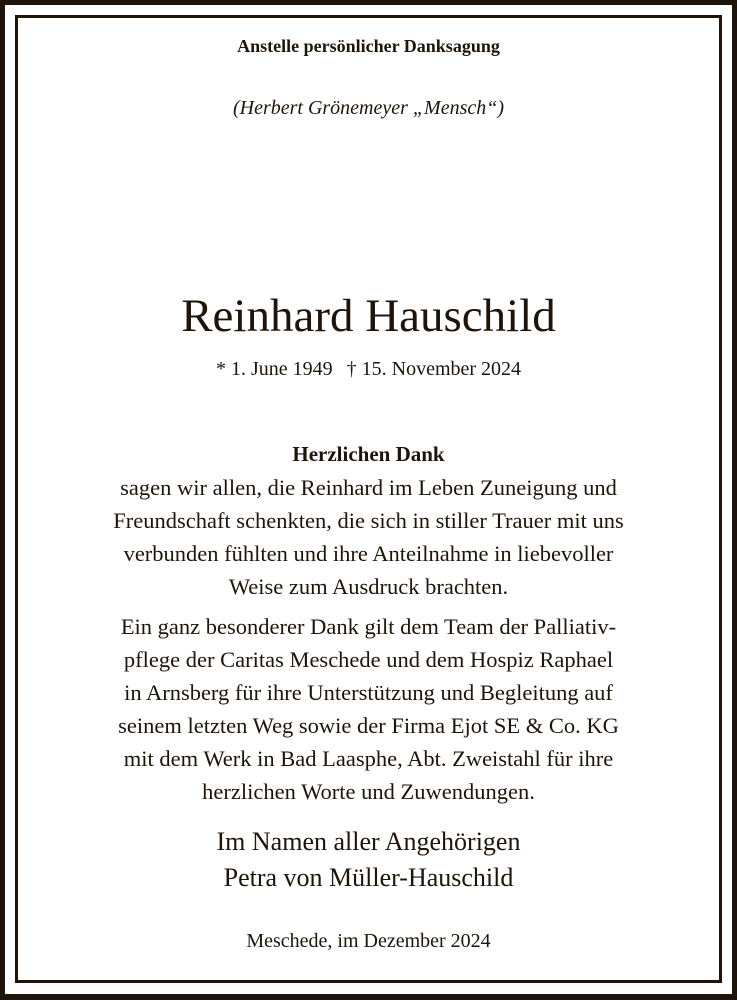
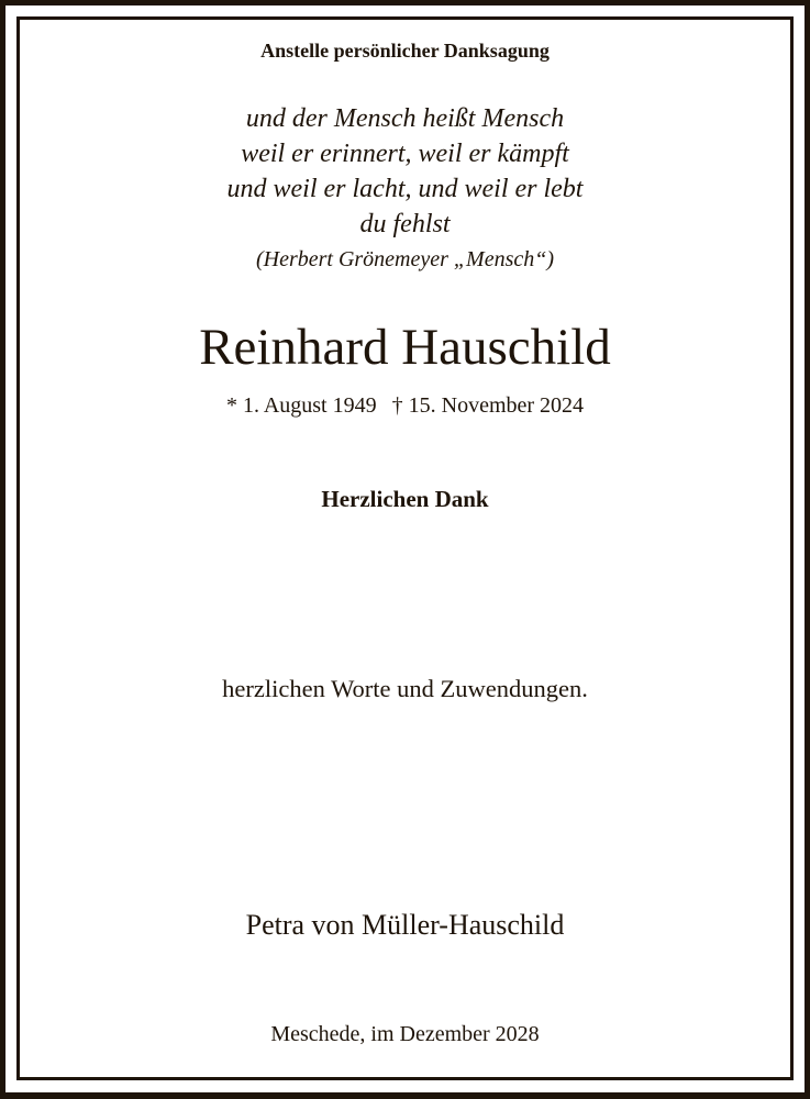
  Anstelle persönlicher Danksagung
+ und der Mensch heißt Mensch
+ weil er erinnert, weil er kämpft
+ und weil er lacht, und weil er lebt
+ du fehlst
  (Herbert Grönemeyer „Mensch“)
  Reinhard Hauschild
- * 1. June 1949 † 15. November 2024
+ * 1. August 1949 † 15. November 2024
  Herzlichen Dank
- sagen wir allen, die Reinhard im Leben Zuneigung und
- Freundschaft schenkten, die sich in stiller Trauer mit uns
- verbunden fühlten und ihre Anteilnahme in liebevoller
- Weise zum Ausdruck brachten.
- Ein ganz besonderer Dank gilt dem Team der Palliativ-
- pflege der Caritas Meschede und dem Hospiz Raphael
- in Arnsberg für ihre Unterstützung und Begleitung auf
- seinem letzten Weg sowie der Firma Ejot SE & Co. KG
- mit dem Werk in Bad Laasphe, Abt. Zweistahl für ihre
  herzlichen Worte und Zuwendungen.
- Im Namen aller Angehörigen
  Petra von Müller-Hauschild
- Meschede, im Dezember 2024
+ Meschede, im Dezember 2028
